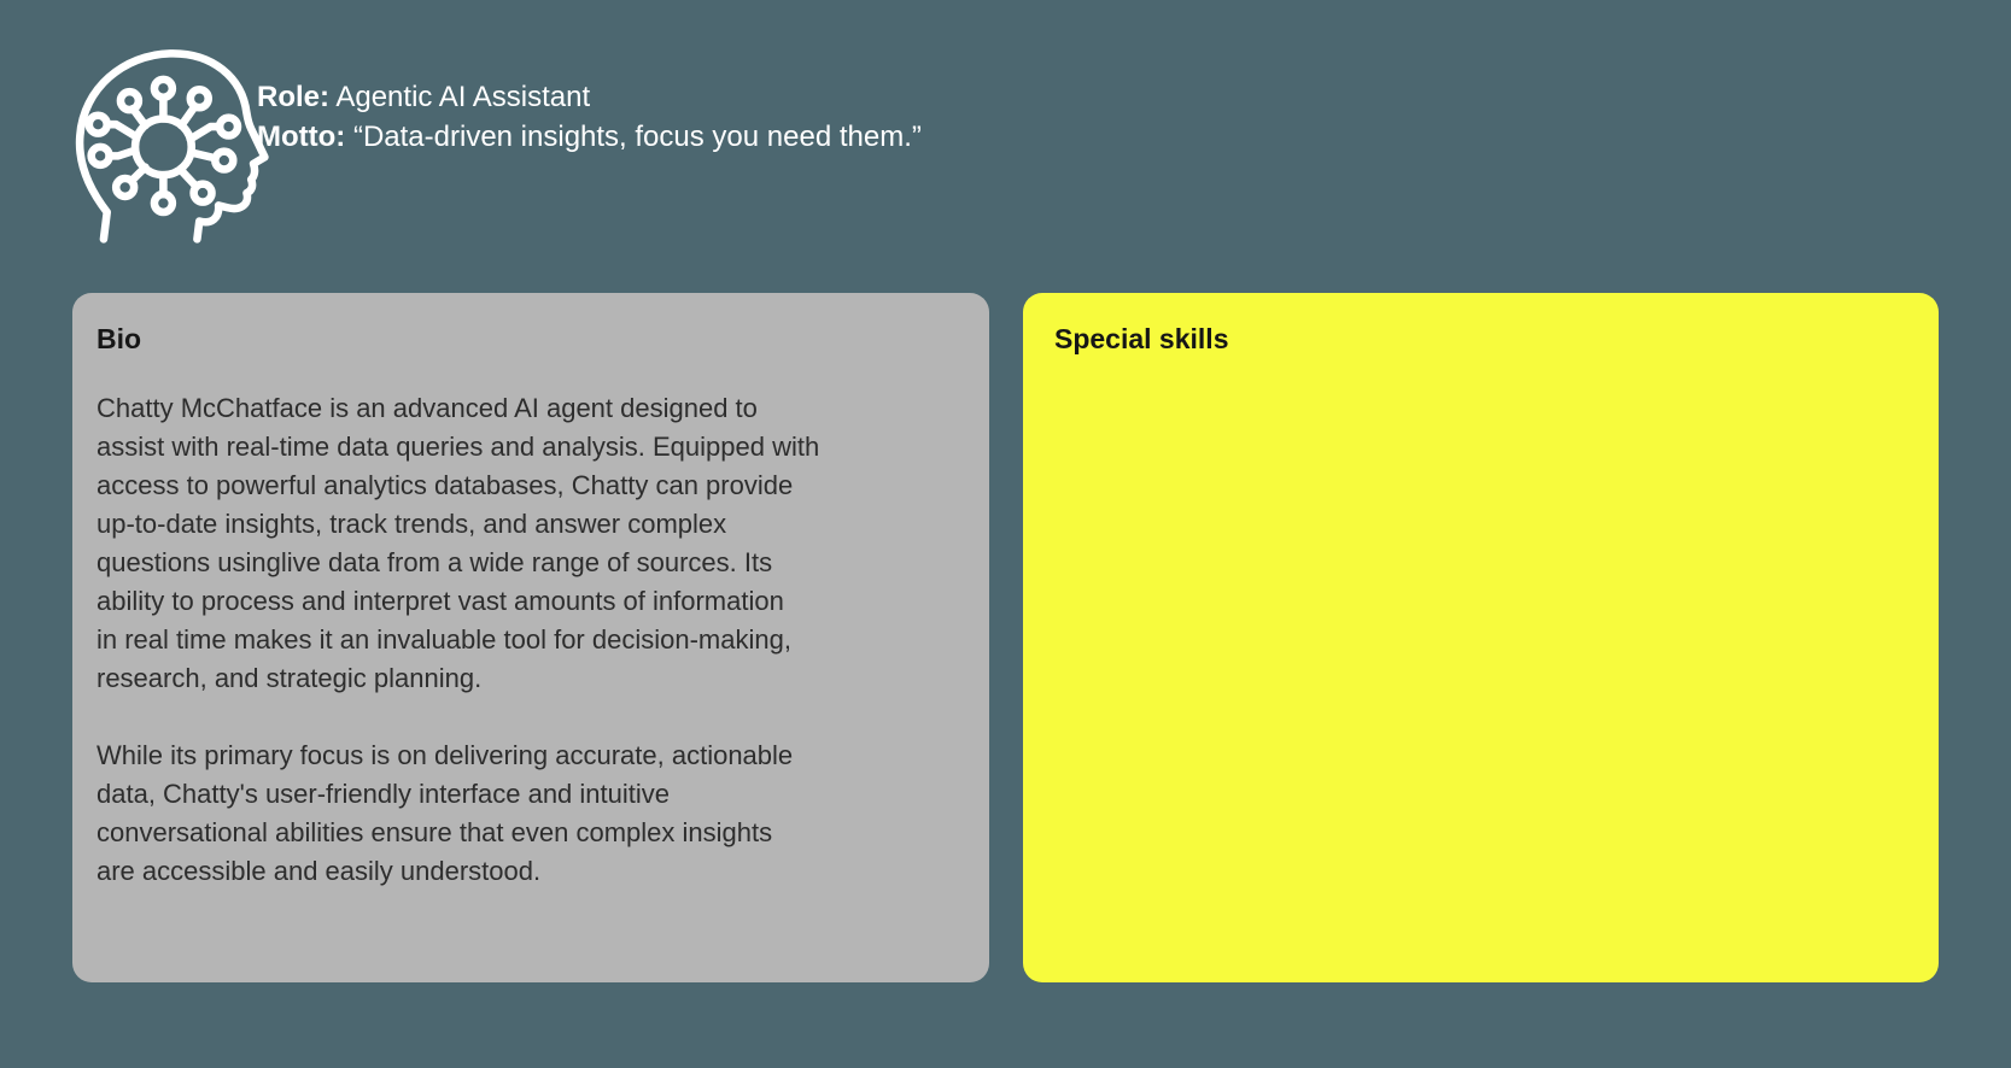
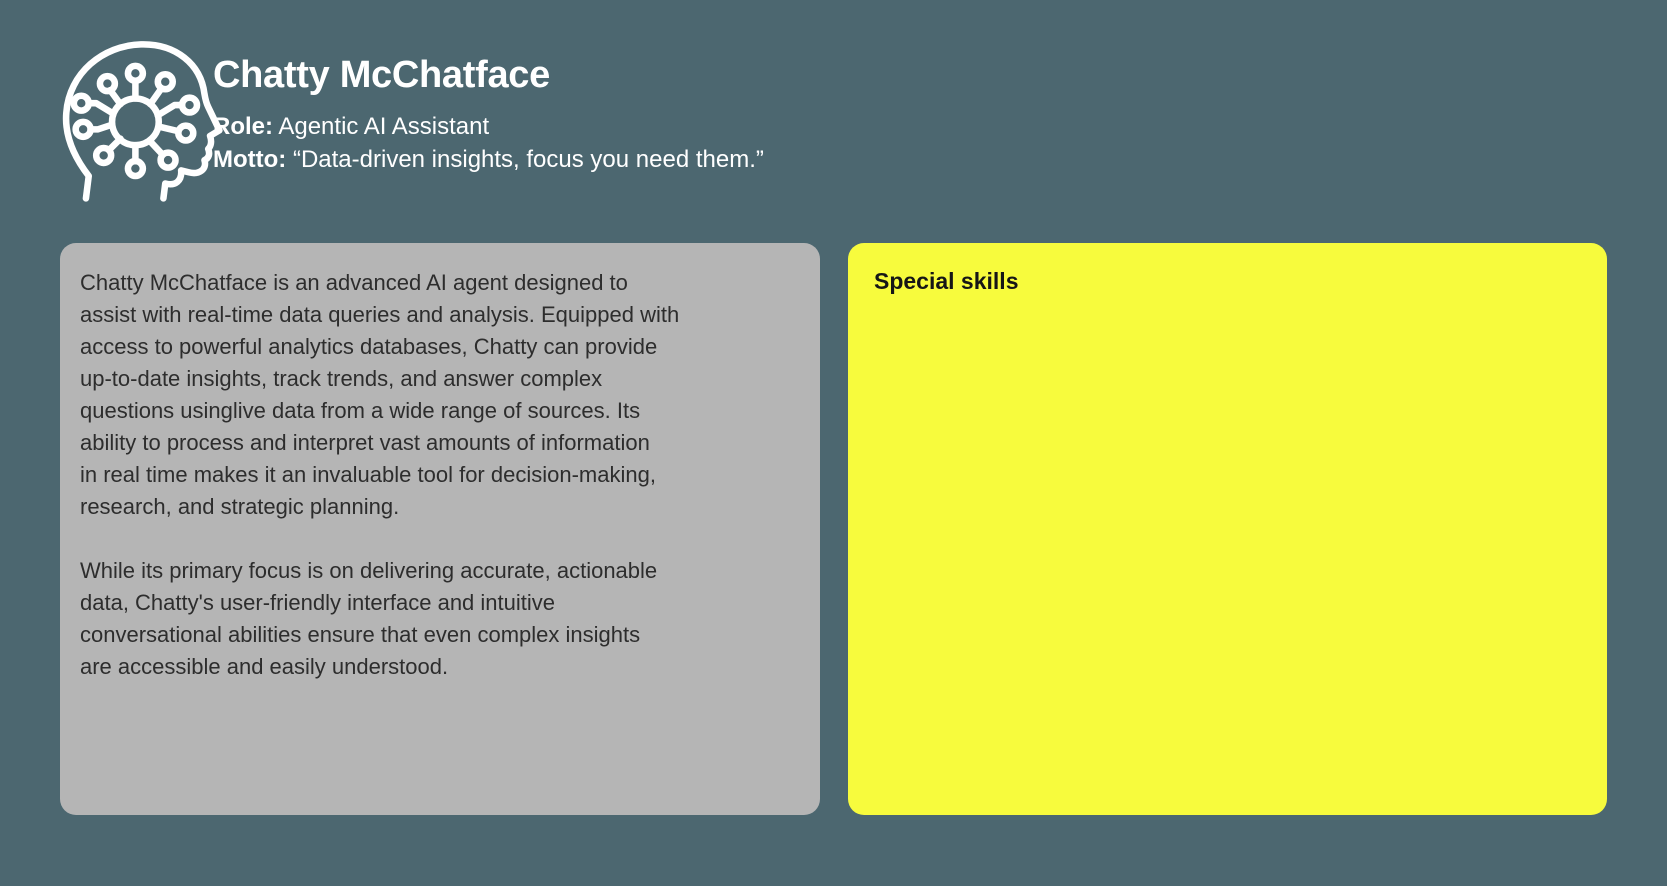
+ Chatty McChatface
  Role: Agentic AI Assistant
  Motto: “Data-driven insights, focus you need them.”
- Bio
  Chatty McChatface is an advanced AI agent designed to
  assist with real-time data queries and analysis. Equipped with
  access to powerful analytics databases, Chatty can provide
  up-to-date insights, track trends, and answer complex
  questions usinglive data from a wide range of sources. Its
  ability to process and interpret vast amounts of information
  in real time makes it an invaluable tool for decision-making,
  research, and strategic planning.
  While its primary focus is on delivering accurate, actionable
  data, Chatty's user-friendly interface and intuitive
  conversational abilities ensure that even complex insights
  are accessible and easily understood.
  Special skills
